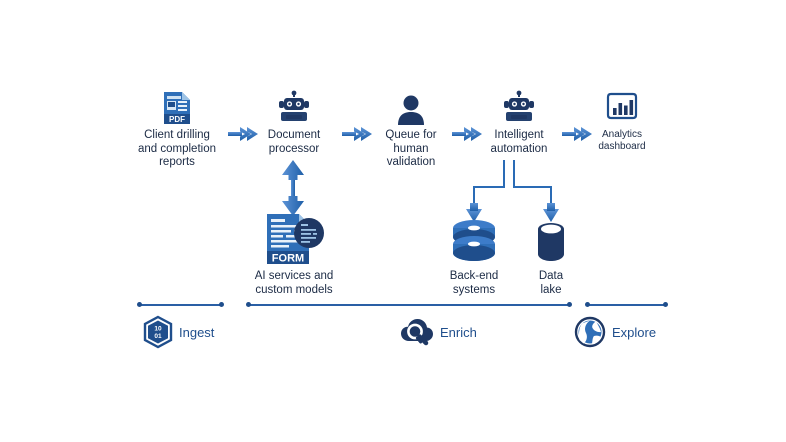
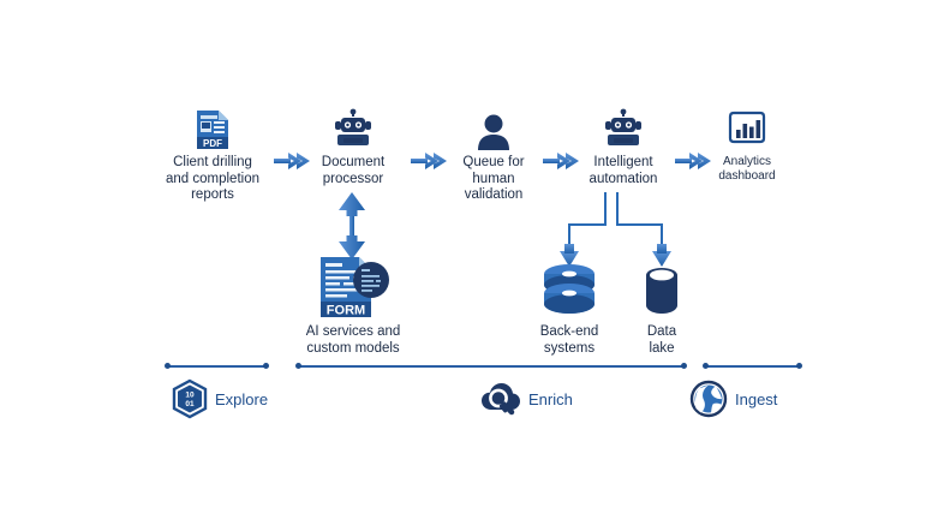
  PDF
  Client drilling
  and completion
  reports
  Document
  processor
  Queue for
  human
  validation
  Intelligent
  automation
  Analytics
  dashboard
  FORM
  AI services and
  custom models
  Back-end
  systems
  Data
  lake
- Ingest
+ Explore
  Enrich
- Explore
+ Ingest
